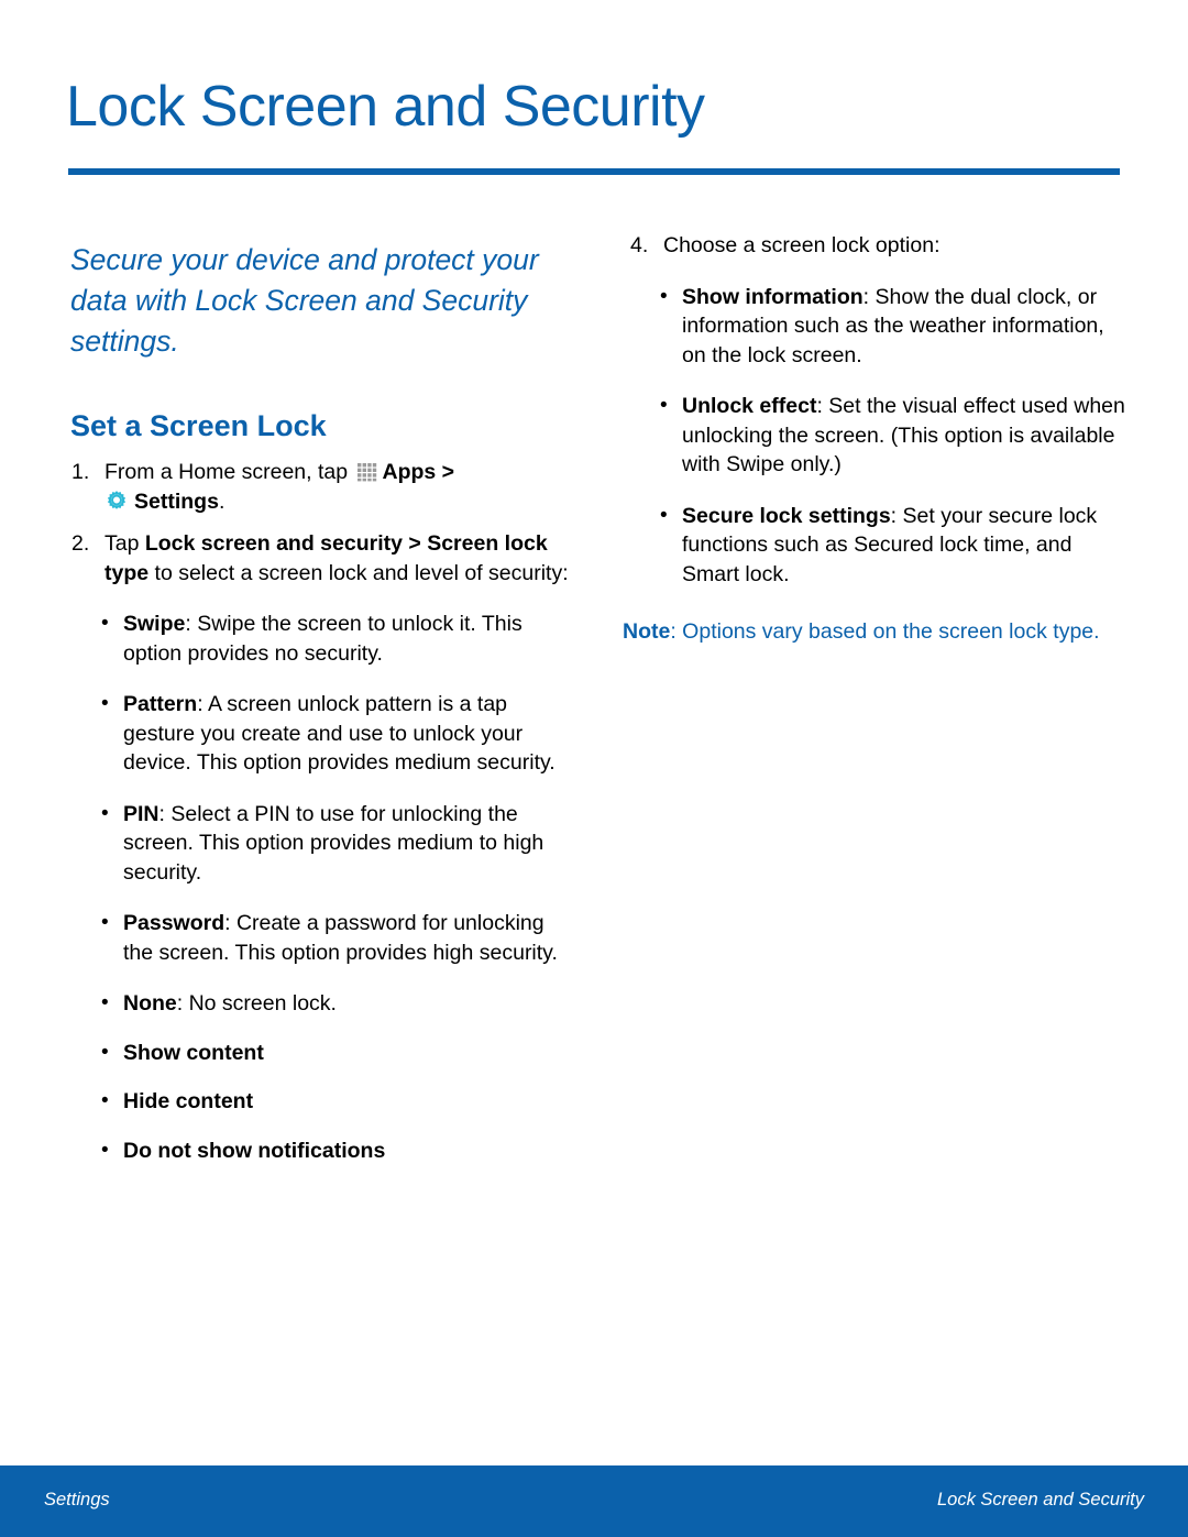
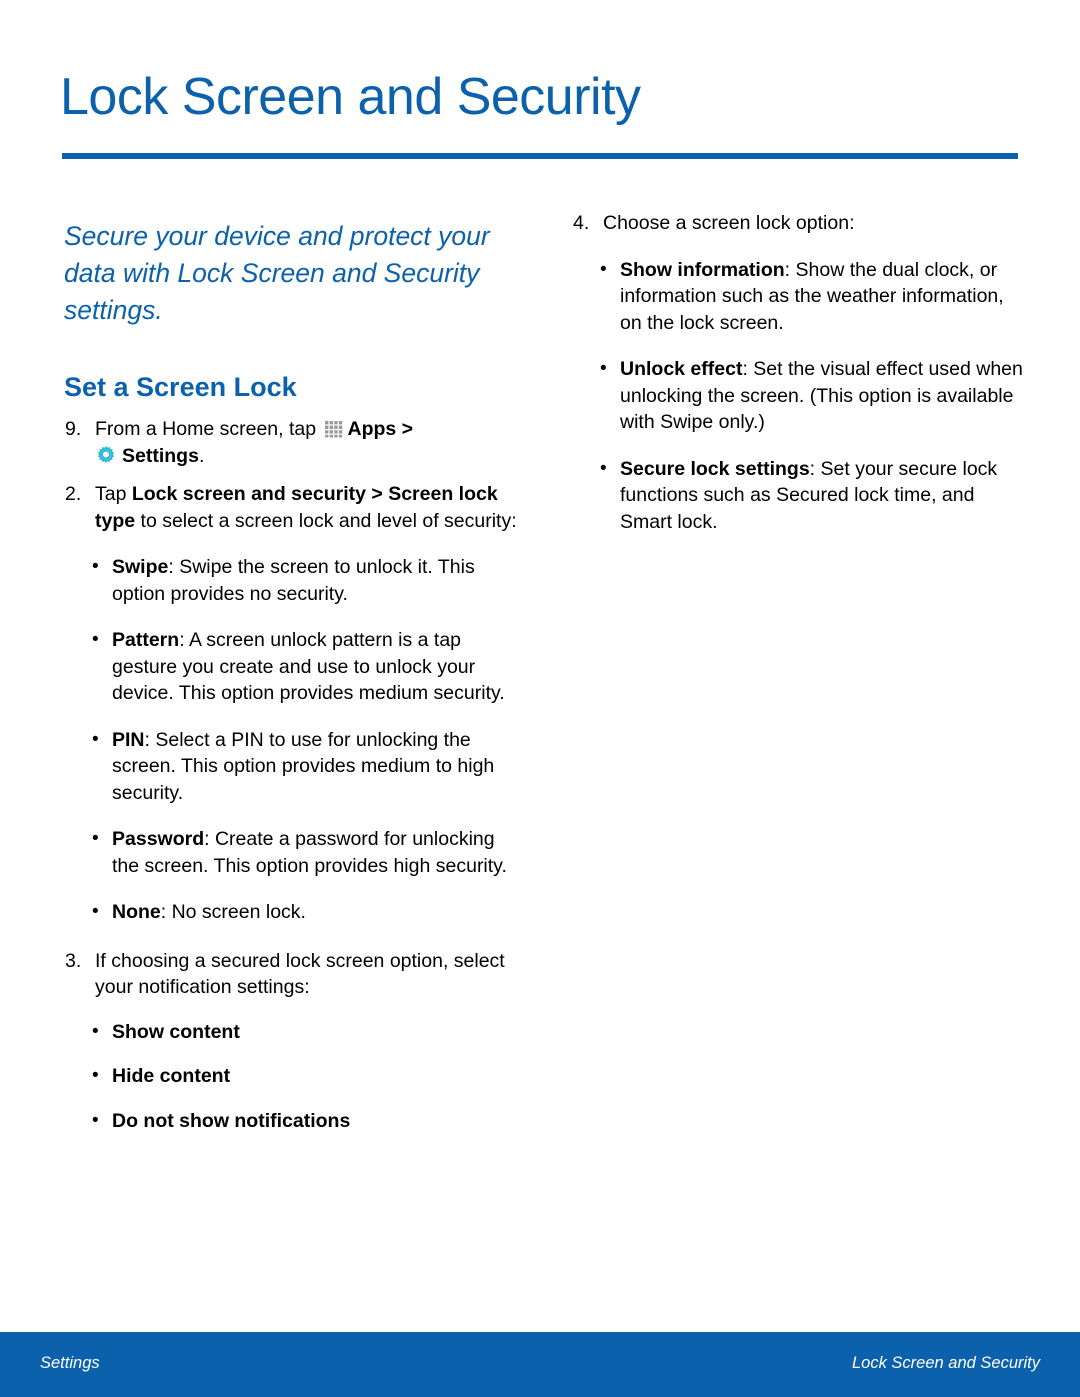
  Lock Screen and Security
  Secure your device and protect your data with Lock Screen and Security settings.
  Set a Screen Lock
- 1.
+ 9.
  From a Home screen, tap Apps >
  Settings.
  2.
  Tap Lock screen and security > Screen lock type to select a screen lock and level of security:
  •
  Swipe: Swipe the screen to unlock it. This option provides no security.
  •
  Pattern: A screen unlock pattern is a tap gesture you create and use to unlock your device. This option provides medium security.
  •
  PIN: Select a PIN to use for unlocking the screen. This option provides medium to high security.
  •
  Password: Create a password for unlocking the screen. This option provides high security.
  •
  None: No screen lock.
+ 3.
+ If choosing a secured lock screen option, select your notification settings:
  •
  Show content
  •
  Hide content
  •
  Do not show notifications
  4.
  Choose a screen lock option:
  •
  Show information: Show the dual clock, or information such as the weather information, on the lock screen.
  •
  Unlock effect: Set the visual effect used when unlocking the screen. (This option is available with Swipe only.)
  •
  Secure lock settings: Set your secure lock functions such as Secured lock time, and Smart lock.
- Note: Options vary based on the screen lock type.
  Settings
  Lock Screen and Security
